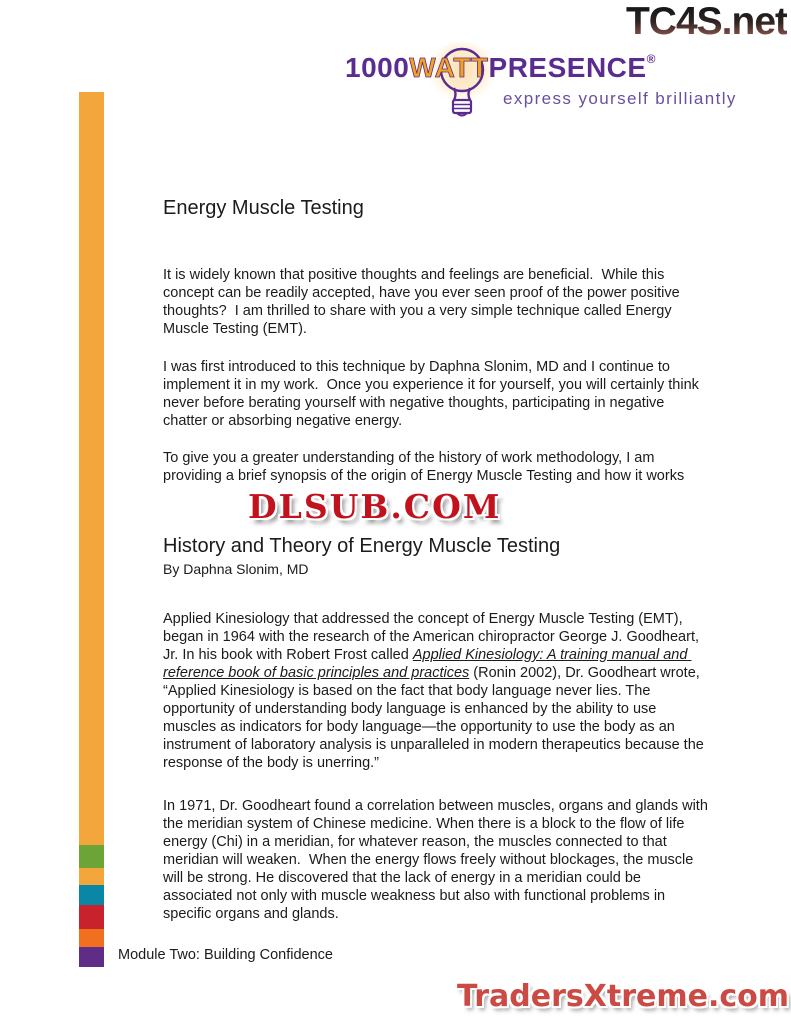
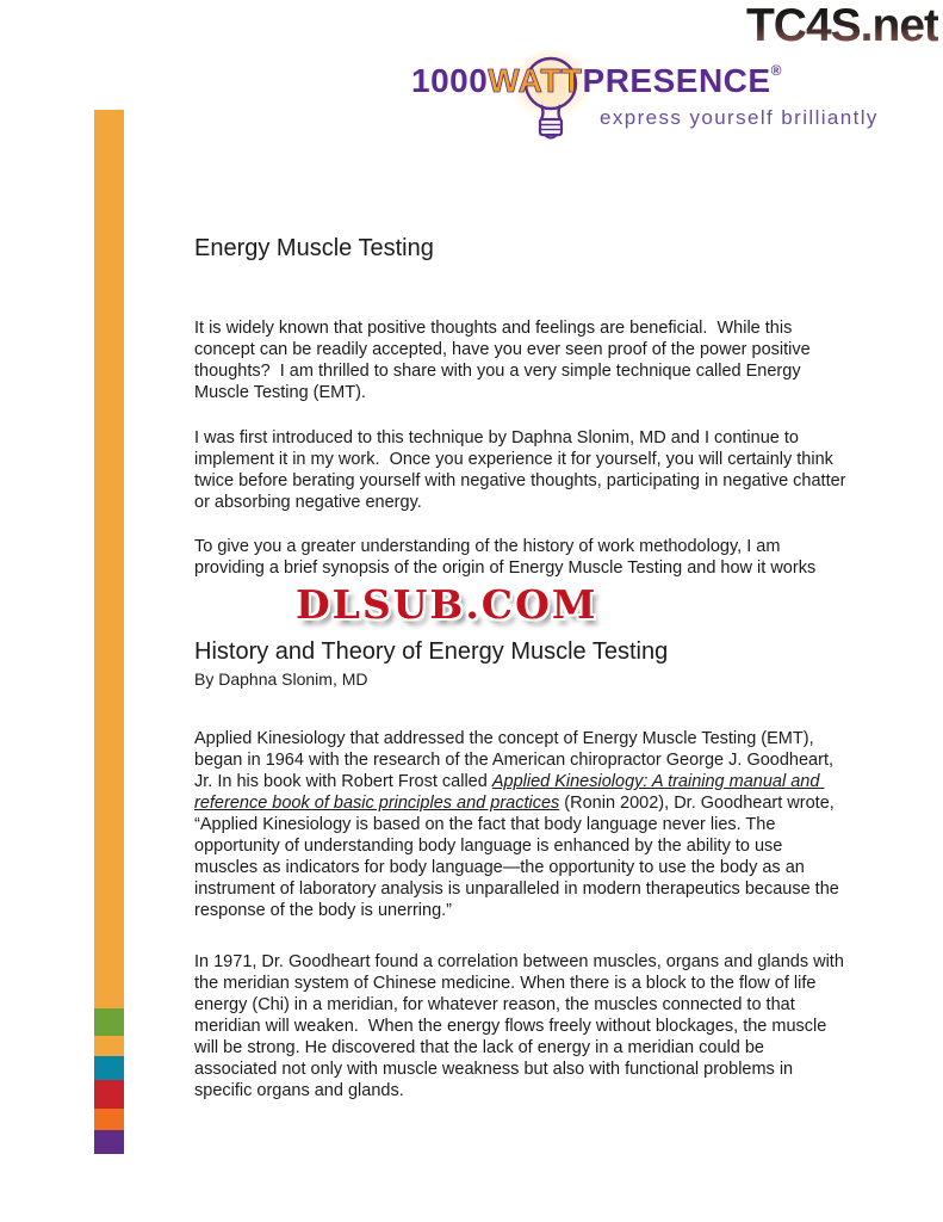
  TC4S.net
  1000WATTPRESENCE®
  express yourself brilliantly
  Energy Muscle Testing
  It is widely known that positive thoughts and feelings are beneficial. While this concept can be readily accepted, have you ever seen proof of the power positive thoughts? I am thrilled to share with you a very simple technique called Energy Muscle Testing (EMT).
- I was first introduced to this technique by Daphna Slonim, MD and I continue to implement it in my work. Once you experience it for yourself, you will certainly think never before berating yourself with negative thoughts, participating in negative chatter or absorbing negative energy.
+ I was first introduced to this technique by Daphna Slonim, MD and I continue to implement it in my work. Once you experience it for yourself, you will certainly think twice before berating yourself with negative thoughts, participating in negative chatter or absorbing negative energy.
  To give you a greater understanding of the history of work methodology, I am providing a brief synopsis of the origin of Energy Muscle Testing and how it works
  DLSUB.COM
  History and Theory of Energy Muscle Testing
  By Daphna Slonim, MD
  Applied Kinesiology that addressed the concept of Energy Muscle Testing (EMT), began in 1964 with the research of the American chiropractor George J. Goodheart, Jr. In his book with Robert Frost called Applied Kinesiology: A training manual and reference book of basic principles and practices (Ronin 2002), Dr. Goodheart wrote, “Applied Kinesiology is based on the fact that body language never lies. The opportunity of understanding body language is enhanced by the ability to use muscles as indicators for body language—the opportunity to use the body as an instrument of laboratory analysis is unparalleled in modern therapeutics because the response of the body is unerring.”
  In 1971, Dr. Goodheart found a correlation between muscles, organs and glands with the meridian system of Chinese medicine. When there is a block to the flow of life energy (Chi) in a meridian, for whatever reason, the muscles connected to that meridian will weaken. When the energy flows freely without blockages, the muscle will be strong. He discovered that the lack of energy in a meridian could be associated not only with muscle weakness but also with functional problems in specific organs and glands.
- Module Two: Building Confidence
- TradersXtreme.com
